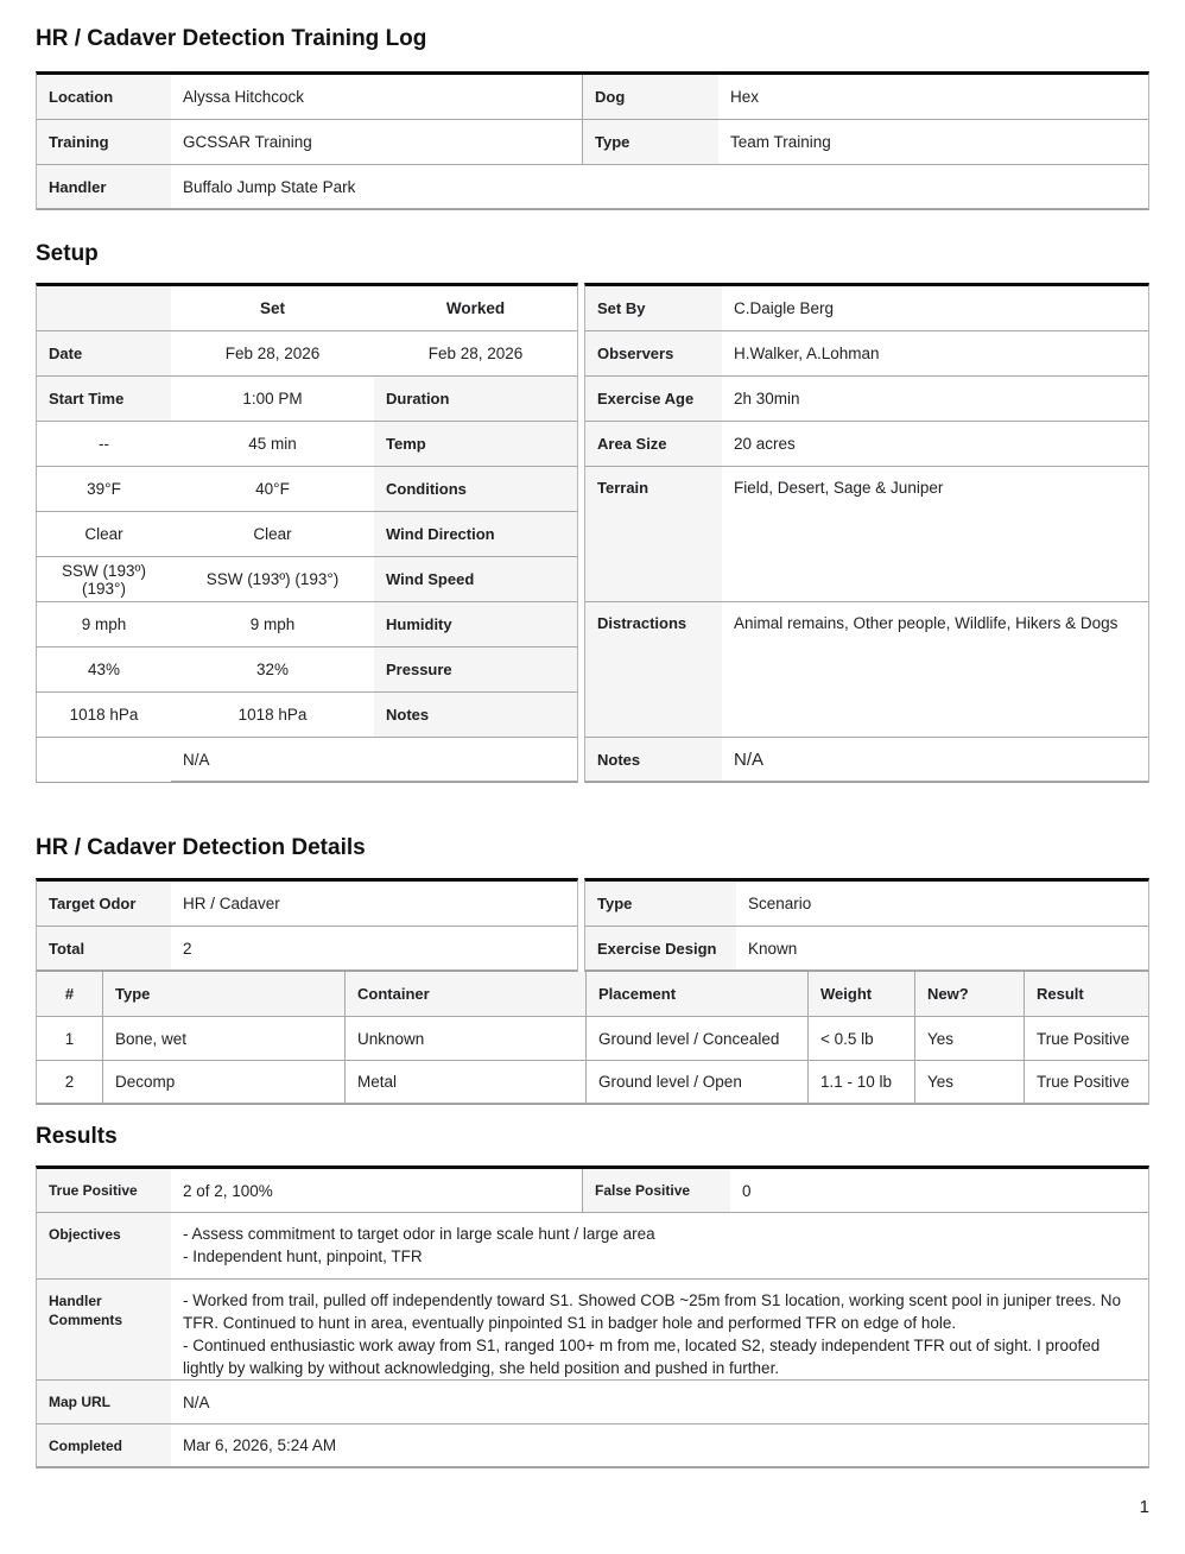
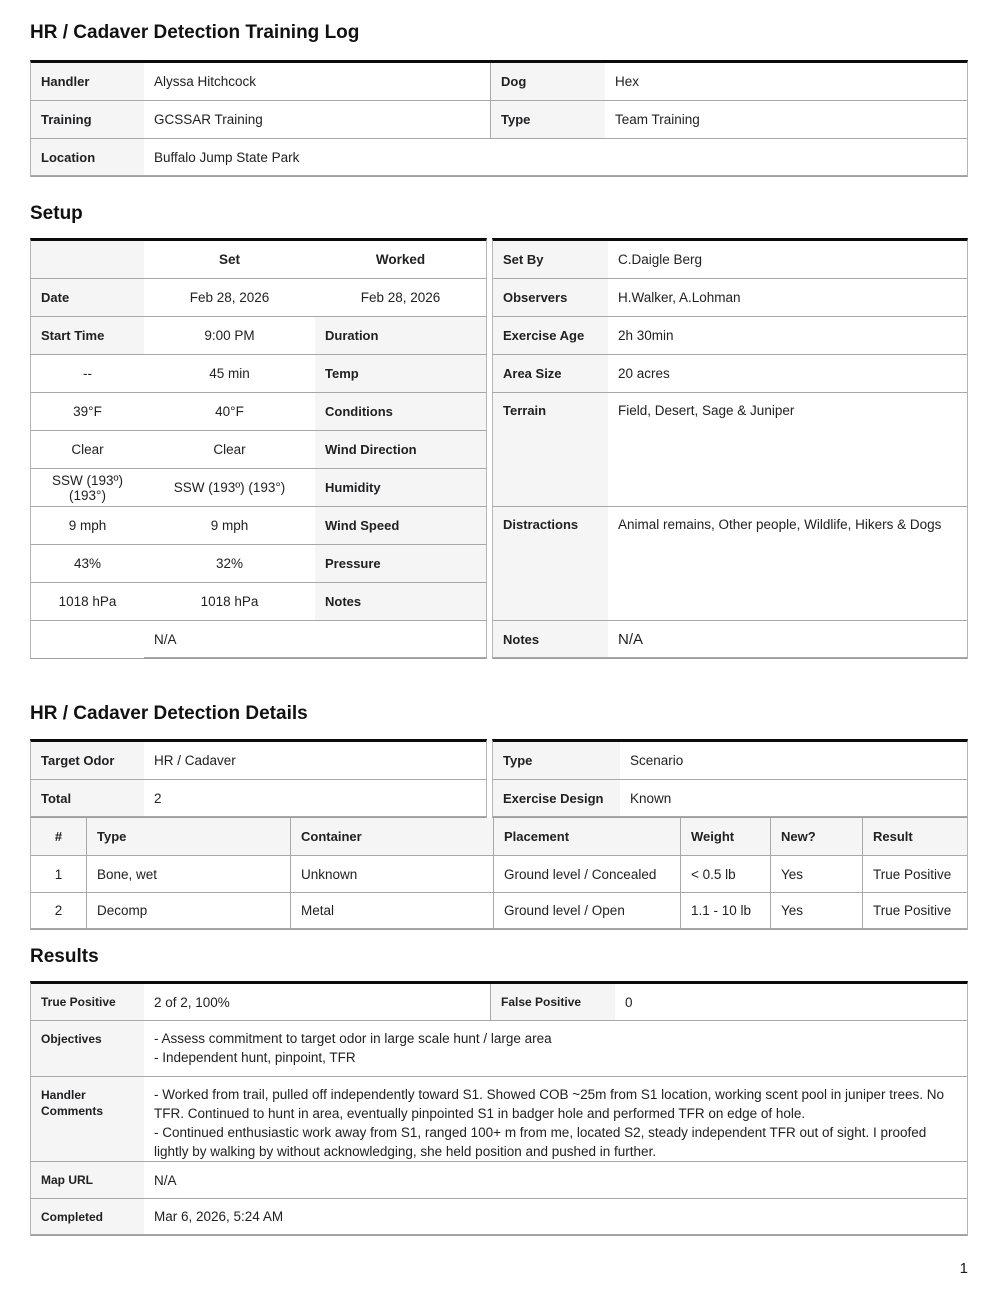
  HR / Cadaver Detection Training Log
- Location
+ Handler
  Alyssa Hitchcock
  Dog
  Hex
  Training
  GCSSAR Training
  Type
  Team Training
- Handler
+ Location
  Buffalo Jump State Park
  Setup
  Set
  Worked
  Date
  Feb 28, 2026
  Feb 28, 2026
  Start Time
- 1:00 PM
+ 9:00 PM
  Duration
  --
  45 min
  Temp
  39°F
  40°F
  Conditions
  Clear
  Clear
  Wind Direction
  SSW (193º) (193°)
  SSW (193º) (193°)
- Wind Speed
+ Humidity
  9 mph
  9 mph
- Humidity
+ Wind Speed
  43%
  32%
  Pressure
  1018 hPa
  1018 hPa
  Notes
  N/A
  Set By
  C.Daigle Berg
  Observers
  H.Walker, A.Lohman
  Exercise Age
  2h 30min
  Area Size
  20 acres
  Terrain
  Field, Desert, Sage & Juniper
  Distractions
  Animal remains, Other people, Wildlife, Hikers & Dogs
  Notes
  N/A
  HR / Cadaver Detection Details
  Target Odor
  HR / Cadaver
  Total
  2
  Type
  Scenario
  Exercise Design
  Known
  #
  Type
  Container
  Placement
  Weight
  New?
  Result
  1
  Bone, wet
  Unknown
  Ground level / Concealed
  < 0.5 lb
  Yes
  True Positive
  2
  Decomp
  Metal
  Ground level / Open
  1.1 - 10 lb
  Yes
  True Positive
  Results
  True Positive
  2 of 2, 100%
  False Positive
  0
  Objectives
  - Assess commitment to target odor in large scale hunt / large area
  - Independent hunt, pinpoint, TFR
  Handler Comments
  - Worked from trail, pulled off independently toward S1. Showed COB ~25m from S1 location, working scent pool in juniper trees. No TFR. Continued to hunt in area, eventually pinpointed S1 in badger hole and performed TFR on edge of hole.
  - Continued enthusiastic work away from S1, ranged 100+ m from me, located S2, steady independent TFR out of sight. I proofed lightly by walking by without acknowledging, she held position and pushed in further.
  Map URL
  N/A
  Completed
  Mar 6, 2026, 5:24 AM
  1
